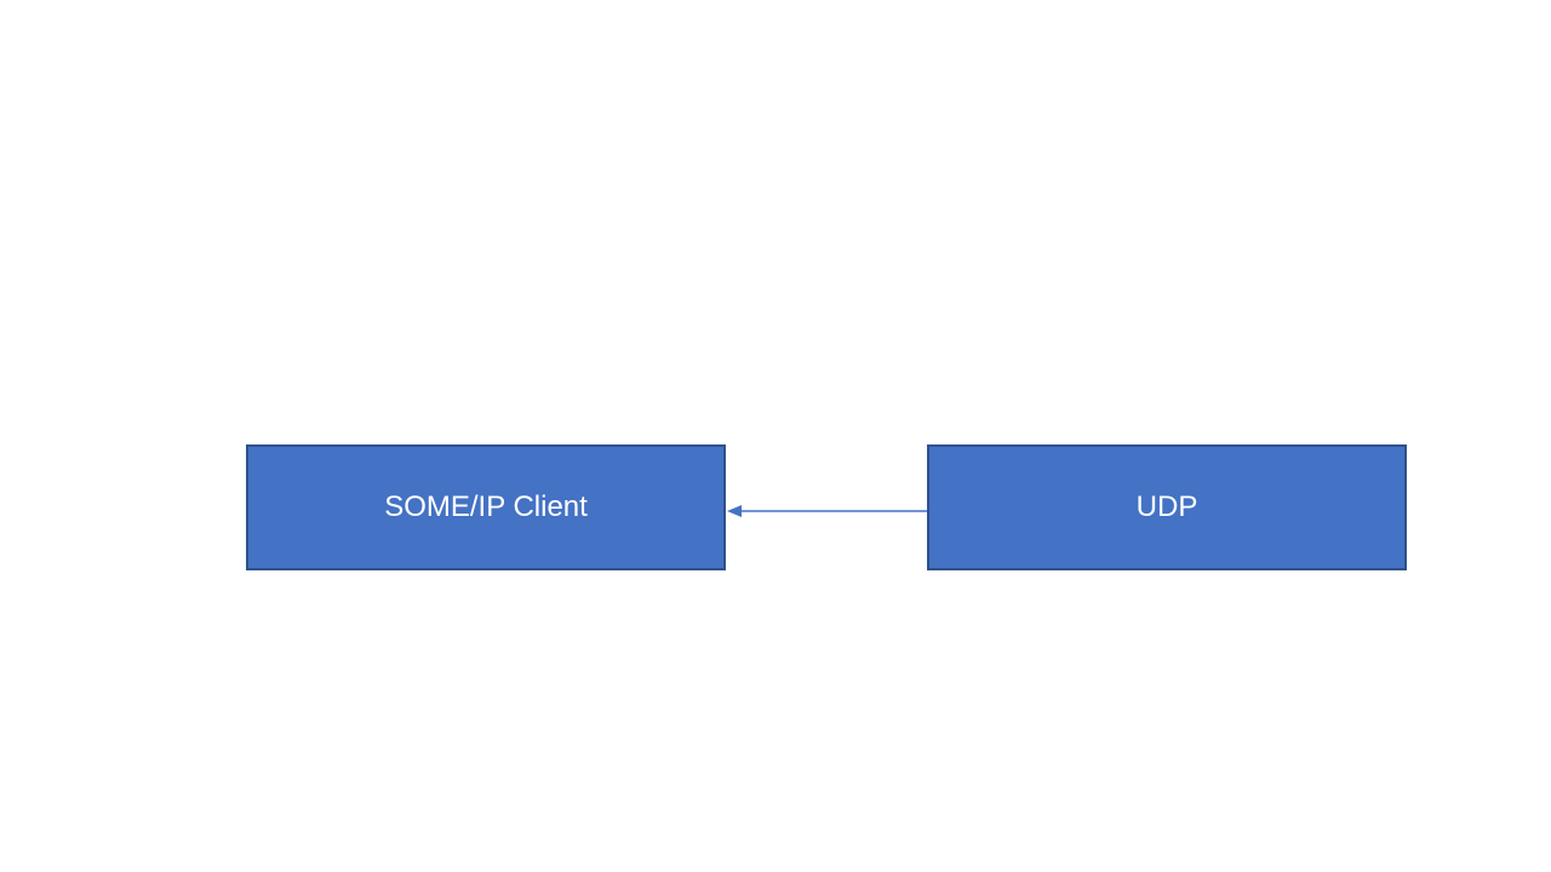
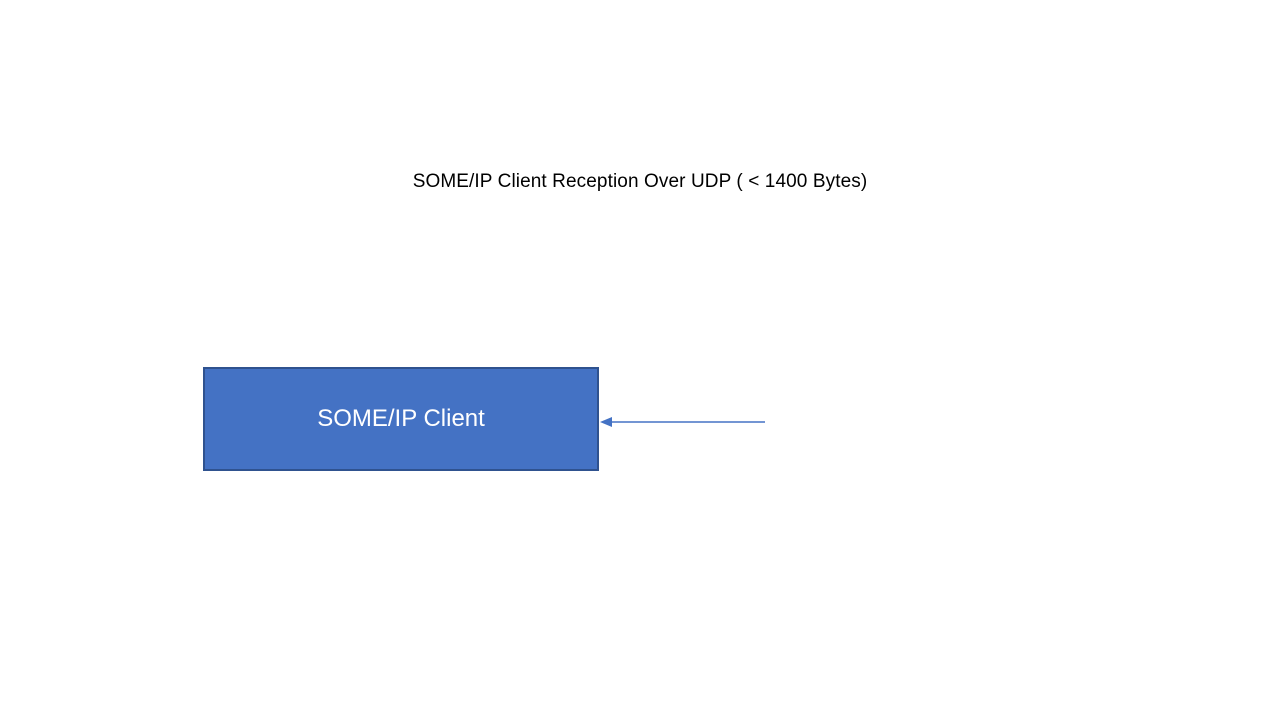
+ SOME/IP Client Reception Over UDP ( < 1400 Bytes)
  SOME/IP Client
- UDP
